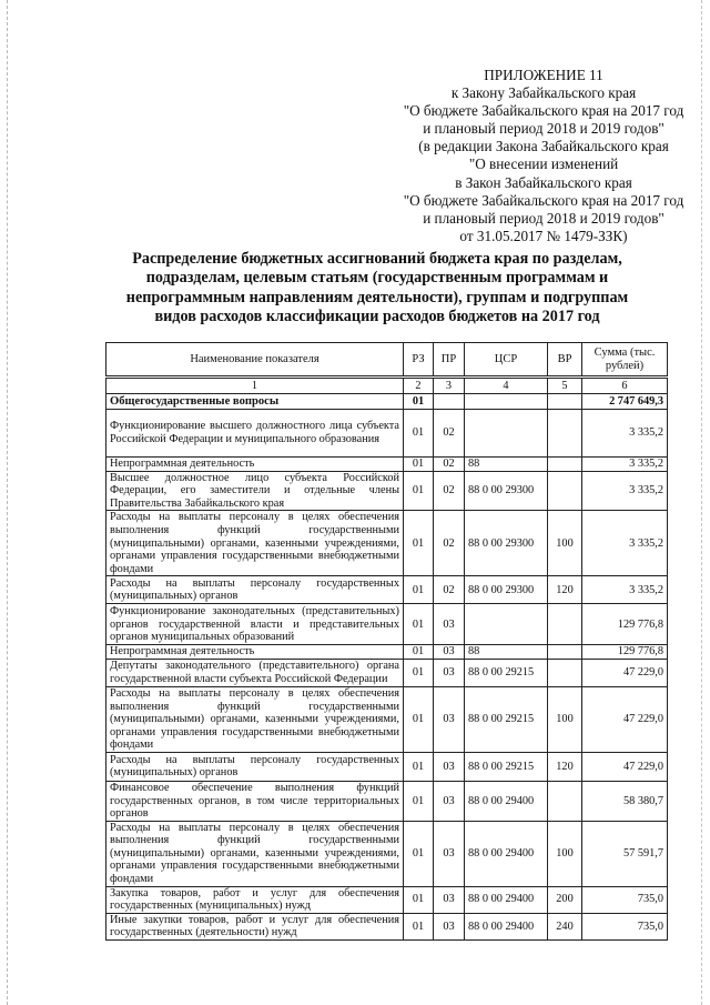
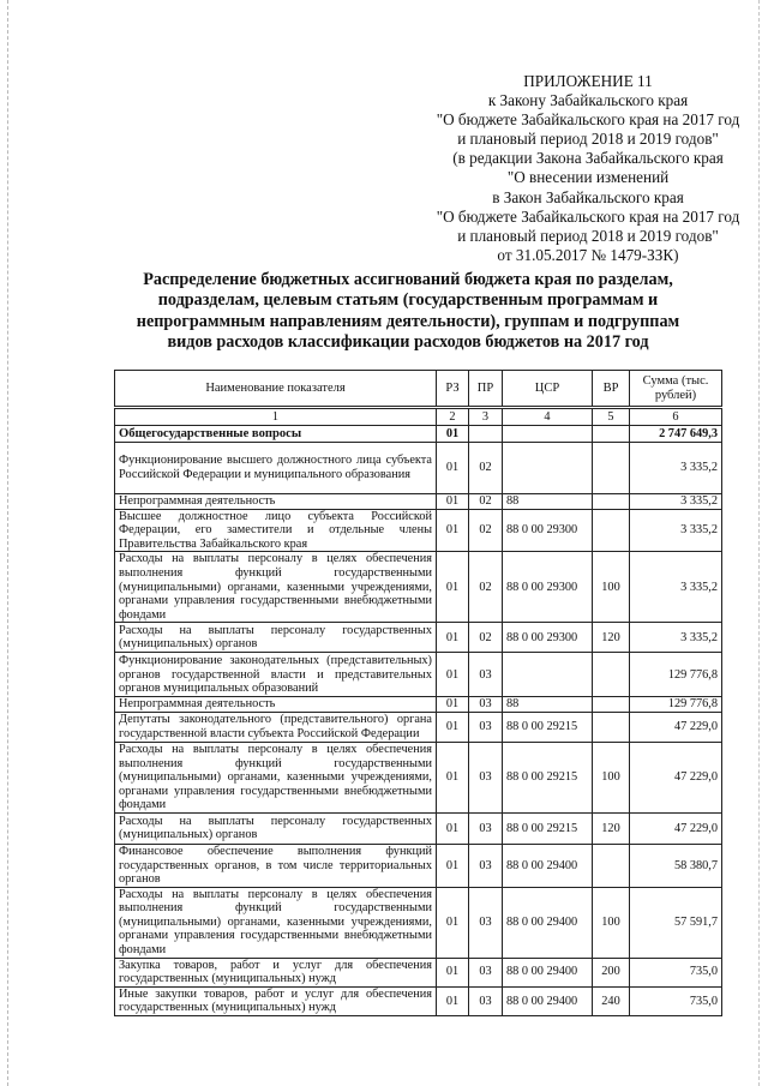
  ПРИЛОЖЕНИЕ 11
  к Закону Забайкальского края
  "О бюджете Забайкальского края на 2017 год
  и плановый период 2018 и 2019 годов"
  (в редакции Закона Забайкальского края
  "О внесении изменений
  в Закон Забайкальского края
  "О бюджете Забайкальского края на 2017 год
  и плановый период 2018 и 2019 годов"
  от 31.05.2017 № 1479-ЗЗК)
  Распределение бюджетных ассигнований бюджета края по разделам,
  подразделам, целевым статьям (государственным программам и
  непрограммным направлениям деятельности), группам и подгруппам
  видов расходов классификации расходов бюджетов на 2017 год
  Наименование показателя	РЗ	ПР	ЦСР	ВР	Сумма (тыс. рублей)
  1	2	3	4	5	6
  Общегосударственные вопросы	01				2 747 649,3
  Функционирование высшего должностного лица субъекта Российской Федерации и муниципального образования	01	02			3 335,2
  Непрограммная деятельность	01	02	88		3 335,2
  Высшее должностное лицо субъекта Российской Федерации, его заместители и отдельные члены Правительства Забайкальского края	01	02	88 0 00 29300		3 335,2
  Расходы на выплаты персоналу в целях обеспечения выполнения функций государственными (муниципальными) органами, казенными учреждениями, органами управления государственными внебюджетными фондами	01	02	88 0 00 29300	100	3 335,2
  Расходы на выплаты персоналу государственных (муниципальных) органов	01	02	88 0 00 29300	120	3 335,2
  Функционирование законодательных (представительных) органов государственной власти и представительных органов муниципальных образований	01	03			129 776,8
  Непрограммная деятельность	01	03	88		129 776,8
  Депутаты законодательного (представительного) органа государственной власти субъекта Российской Федерации	01	03	88 0 00 29215		47 229,0
  Расходы на выплаты персоналу в целях обеспечения выполнения функций государственными (муниципальными) органами, казенными учреждениями, органами управления государственными внебюджетными фондами	01	03	88 0 00 29215	100	47 229,0
  Расходы на выплаты персоналу государственных (муниципальных) органов	01	03	88 0 00 29215	120	47 229,0
  Финансовое обеспечение выполнения функций государственных органов, в том числе территориальных органов	01	03	88 0 00 29400		58 380,7
  Расходы на выплаты персоналу в целях обеспечения выполнения функций государственными (муниципальными) органами, казенными учреждениями, органами управления государственными внебюджетными фондами	01	03	88 0 00 29400	100	57 591,7
  Закупка товаров, работ и услуг для обеспечения государственных (муниципальных) нужд	01	03	88 0 00 29400	200	735,0
- Иные закупки товаров, работ и услуг для обеспечения государственных (деятельности) нужд	01	03	88 0 00 29400	240	735,0
+ Иные закупки товаров, работ и услуг для обеспечения государственных (муниципальных) нужд	01	03	88 0 00 29400	240	735,0
